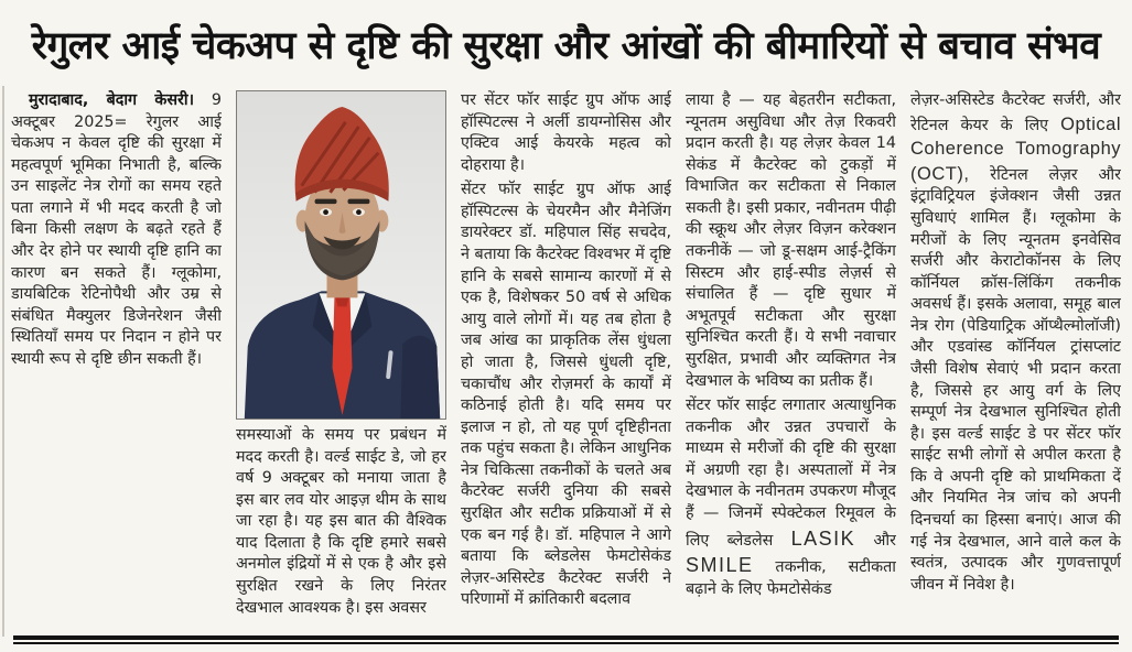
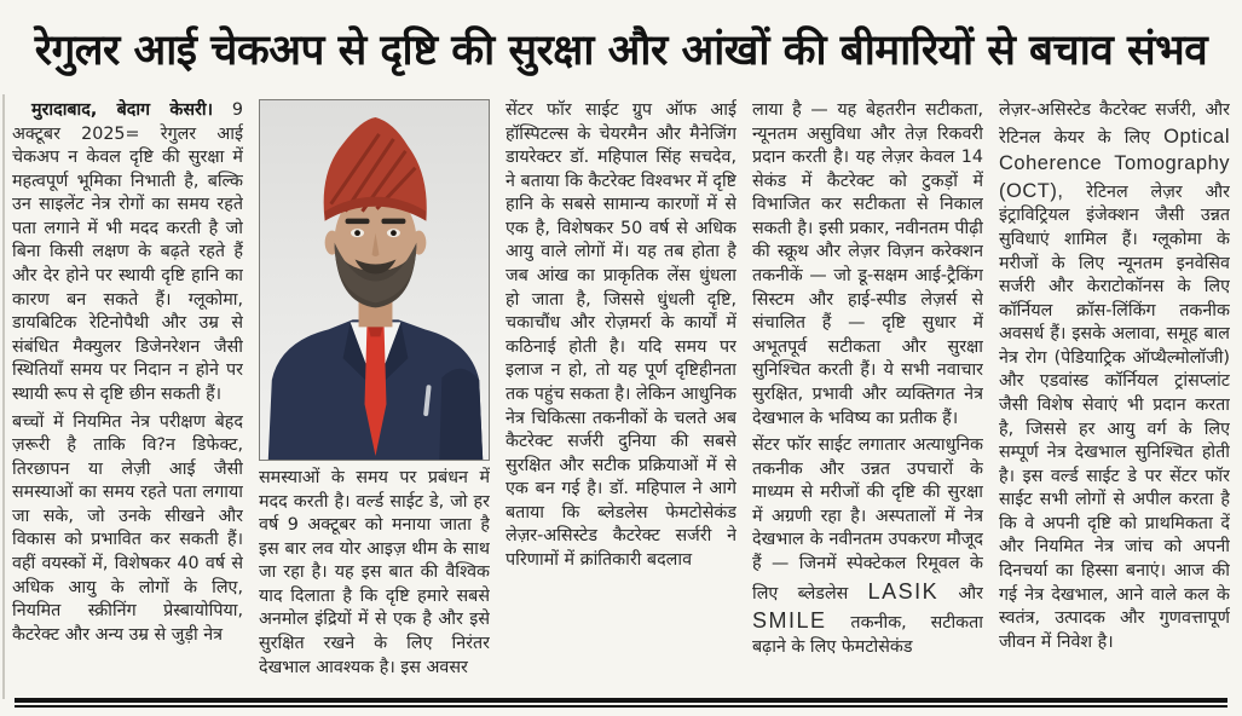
  रेगुलर आई चेकअप से दृष्टि की सुरक्षा और आंखों की बीमारियों से बचाव संभव
  मुरादाबाद, बेदाग केसरी। 9 अक्टूबर 2025= रेगुलर आई चेकअप न केवल दृष्टि की सुरक्षा में महत्वपूर्ण भूमिका निभाती है, बल्कि उन साइलेंट नेत्र रोगों का समय रहते पता लगाने में भी मदद करती है जो बिना किसी लक्षण के बढ़ते रहते हैं और देर होने पर स्थायी दृष्टि हानि का कारण बन सकते हैं। ग्लूकोमा, डायबिटिक रेटिनोपैथी और उम्र से संबंधित मैक्युलर डिजेनरेशन जैसी स्थितियाँ समय पर निदान न होने पर स्थायी रूप से दृष्टि छीन सकती हैं।
+ बच्चों में नियमित नेत्र परीक्षण बेहद ज़रूरी है ताकि वि?न डिफेक्ट, तिरछापन या लेज़ी आई जैसी समस्याओं का समय रहते पता लगाया जा सके, जो उनके सीखने और विकास को प्रभावित कर सकती हैं। वहीं वयस्कों में, विशेषकर 40 वर्ष से अधिक आयु के लोगों के लिए, नियमित स्क्रीनिंग प्रेस्बायोपिया, कैटरेक्ट और अन्य उम्र से जुड़ी नेत्र
  समस्याओं के समय पर प्रबंधन में मदद करती है। वर्ल्ड साईट डे, जो हर वर्ष 9 अक्टूबर को मनाया जाता है इस बार लव योर आइज़ थीम के साथ जा रहा है। यह इस बात की वैश्विक याद दिलाता है कि दृष्टि हमारे सबसे अनमोल इंद्रियों में से एक है और इसे सुरक्षित रखने के लिए निरंतर देखभाल आवश्यक है। इस अवसर
- पर सेंटर फॉर साईट ग्रुप ऑफ आई हॉस्पिटल्स ने अर्ली डायग्नोसिस और एक्टिव आई केयरके महत्व को दोहराया है।
  सेंटर फॉर साईट ग्रुप ऑफ आई हॉस्पिटल्स के चेयरमैन और मैनेजिंग डायरेक्टर डॉ. महिपाल सिंह सचदेव, ने बताया कि कैटरेक्ट विश्वभर में दृष्टि हानि के सबसे सामान्य कारणों में से एक है, विशेषकर 50 वर्ष से अधिक आयु वाले लोगों में। यह तब होता है जब आंख का प्राकृतिक लेंस धुंधला हो जाता है, जिससे धुंधली दृष्टि, चकाचौंध और रोज़मर्रा के कार्यों में कठिनाई होती है। यदि समय पर इलाज न हो, तो यह पूर्ण दृष्टिहीनता तक पहुंच सकता है। लेकिन आधुनिक नेत्र चिकित्सा तकनीकों के चलते अब कैटरेक्ट सर्जरी दुनिया की सबसे सुरक्षित और सटीक प्रक्रियाओं में से एक बन गई है। डॉ. महिपाल ने आगे बताया कि ब्लेडलेस फेमटोसेकंड लेज़र-असिस्टेड कैटरेक्ट सर्जरी ने परिणामों में क्रांतिकारी बदलाव
  लाया है — यह बेहतरीन सटीकता, न्यूनतम असुविधा और तेज़ रिकवरी प्रदान करती है। यह लेज़र केवल 14 सेकंड में कैटरेक्ट को टुकड़ों में विभाजित कर सटीकता से निकाल सकती है। इसी प्रकार, नवीनतम पीढ़ी की स्क्रूथ और लेज़र विज़न करेक्शन तकनीकें — जो डू-सक्षम आई-ट्रैकिंग सिस्टम और हाई-स्पीड लेज़र्स से संचालित हैं — दृष्टि सुधार में अभूतपूर्व सटीकता और सुरक्षा सुनिश्चित करती हैं। ये सभी नवाचार सुरक्षित, प्रभावी और व्यक्तिगत नेत्र देखभाल के भविष्य का प्रतीक हैं।
  सेंटर फॉर साईट लगातार अत्याधुनिक तकनीक और उन्नत उपचारों के माध्यम से मरीजों की दृष्टि की सुरक्षा में अग्रणी रहा है। अस्पतालों में नेत्र देखभाल के नवीनतम उपकरण मौजूद हैं — जिनमें स्पेक्टेकल रिमूवल के लिए ब्लेडलेस LASIK और SMILE तकनीक, सटीकता बढ़ाने के लिए फेमटोसेकंड
  लेज़र-असिस्टेड कैटरेक्ट सर्जरी, और रेटिनल केयर के लिए Optical Coherence Tomography (OCT), रेटिनल लेज़र और इंट्राविट्रियल इंजेक्शन जैसी उन्नत सुविधाएं शामिल हैं। ग्लूकोमा के मरीजों के लिए न्यूनतम इनवेसिव सर्जरी और केराटोकॉनस के लिए कॉर्नियल क्रॉस-लिंकिंग तकनीक अवसर्ध हैं। इसके अलावा, समूह बाल नेत्र रोग (पेडियाट्रिक ऑप्थैल्मोलॉजी) और एडवांस्ड कॉर्नियल ट्रांसप्लांट जैसी विशेष सेवाएं भी प्रदान करता है, जिससे हर आयु वर्ग के लिए सम्पूर्ण नेत्र देखभाल सुनिश्चित होती है। इस वर्ल्ड साईट डे पर सेंटर फॉर साईट सभी लोगों से अपील करता है कि वे अपनी दृष्टि को प्राथमिकता दें और नियमित नेत्र जांच को अपनी दिनचर्या का हिस्सा बनाएं। आज की गई नेत्र देखभाल, आने वाले कल के स्वतंत्र, उत्पादक और गुणवत्तापूर्ण जीवन में निवेश है।
